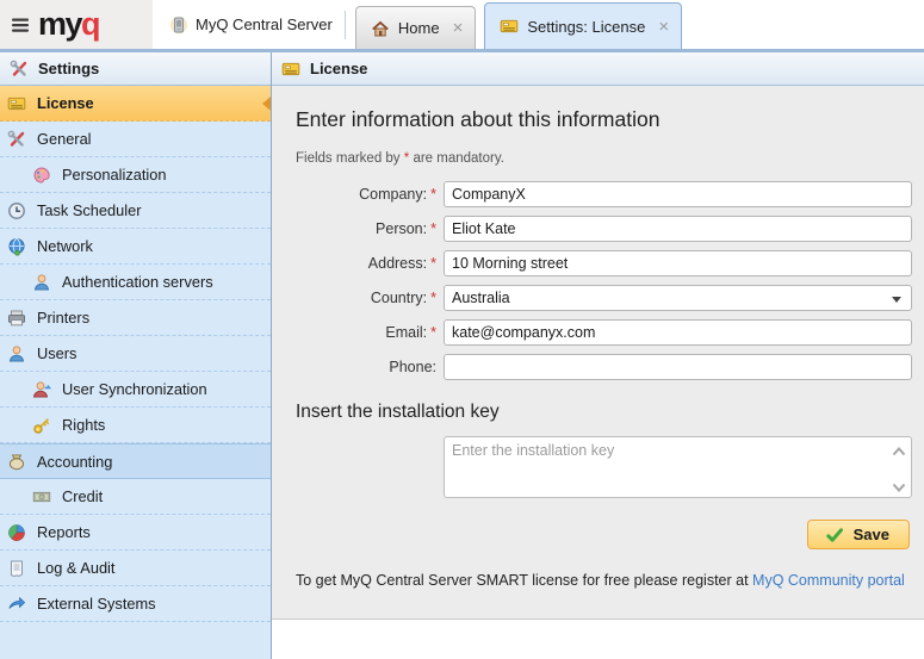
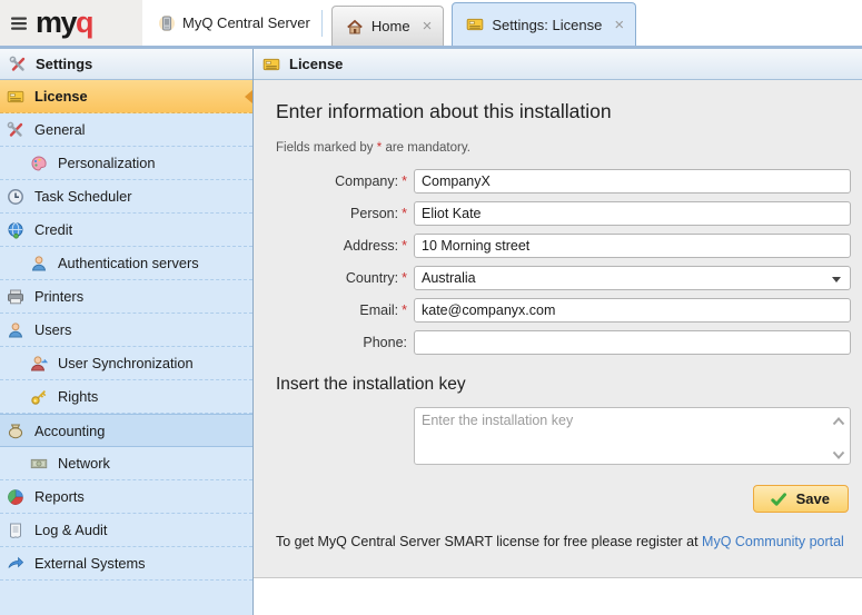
  myq
  MyQ Central Server
  Home
  ×
  Settings: License
  ×
  Settings
  License
  General
  Personalization
  Task Scheduler
- Network
+ Credit
  Authentication servers
  Printers
  Users
  User Synchronization
  Rights
  Accounting
- Credit
+ Network
  Reports
  Log & Audit
  External Systems
  License
- Enter information about this information
+ Enter information about this installation
  Fields marked by * are mandatory.
  Company: *
  CompanyX
  Person: *
  Eliot Kate
  Address: *
  10 Morning street
  Country: *
  Australia
  Email: *
  kate@companyx.com
  Phone:
  Insert the installation key
  Enter the installation key
  Save
  To get MyQ Central Server SMART license for free please register at MyQ Community portal
